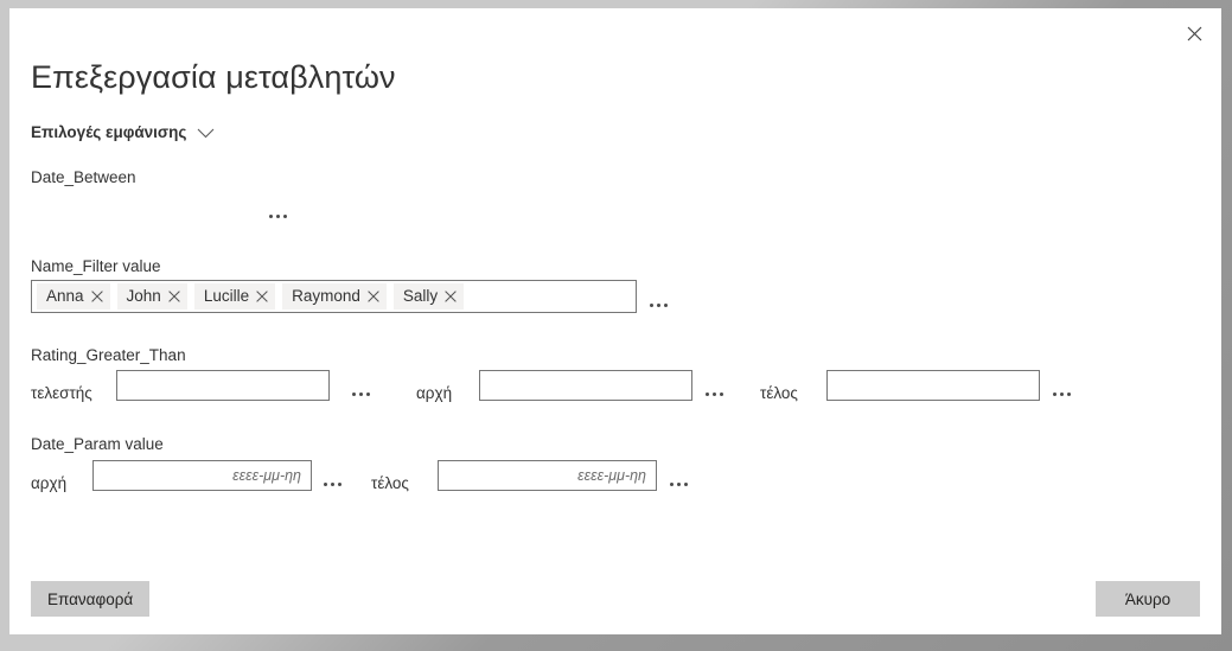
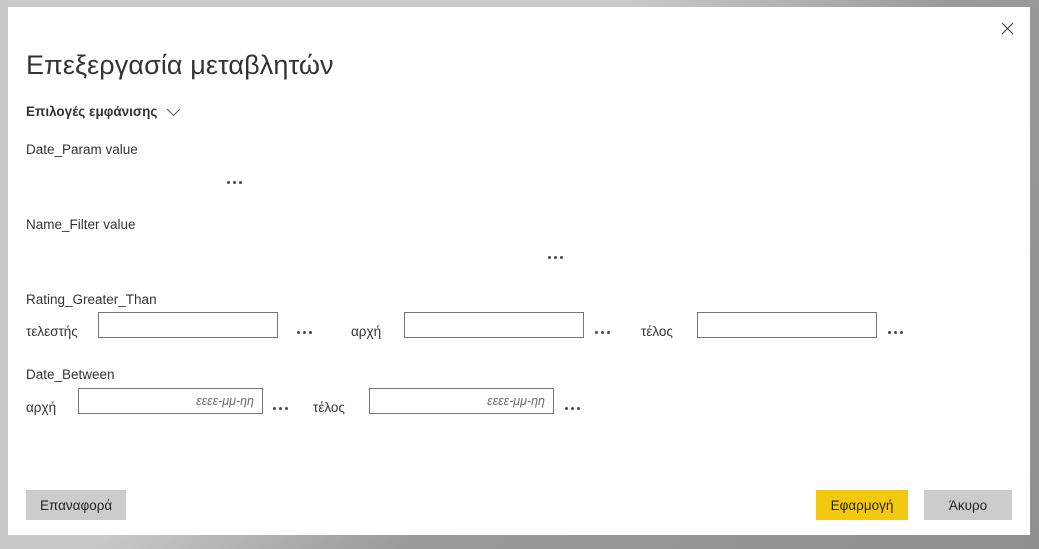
  Επεξεργασία μεταβλητών
  Επιλογές εμφάνισης
- Date_Between
+ Date_Param value
  Name_Filter value
- Anna
- John
- Lucille
- Raymond
- Sally
  Rating_Greater_Than
  τελεστής
  αρχή
  τέλος
- Date_Param value
+ Date_Between
  αρχή
  εεεε-μμ-ηη
  τέλος
  εεεε-μμ-ηη
  Επαναφορά
+ Εφαρμογή
  Άκυρο
